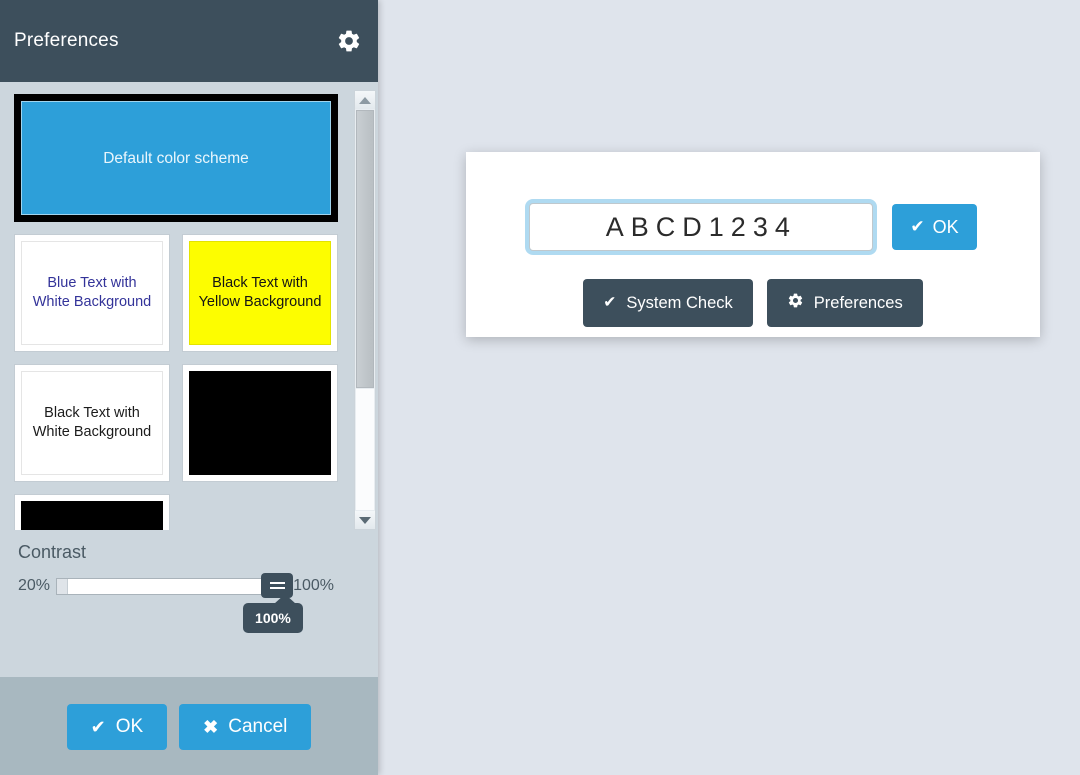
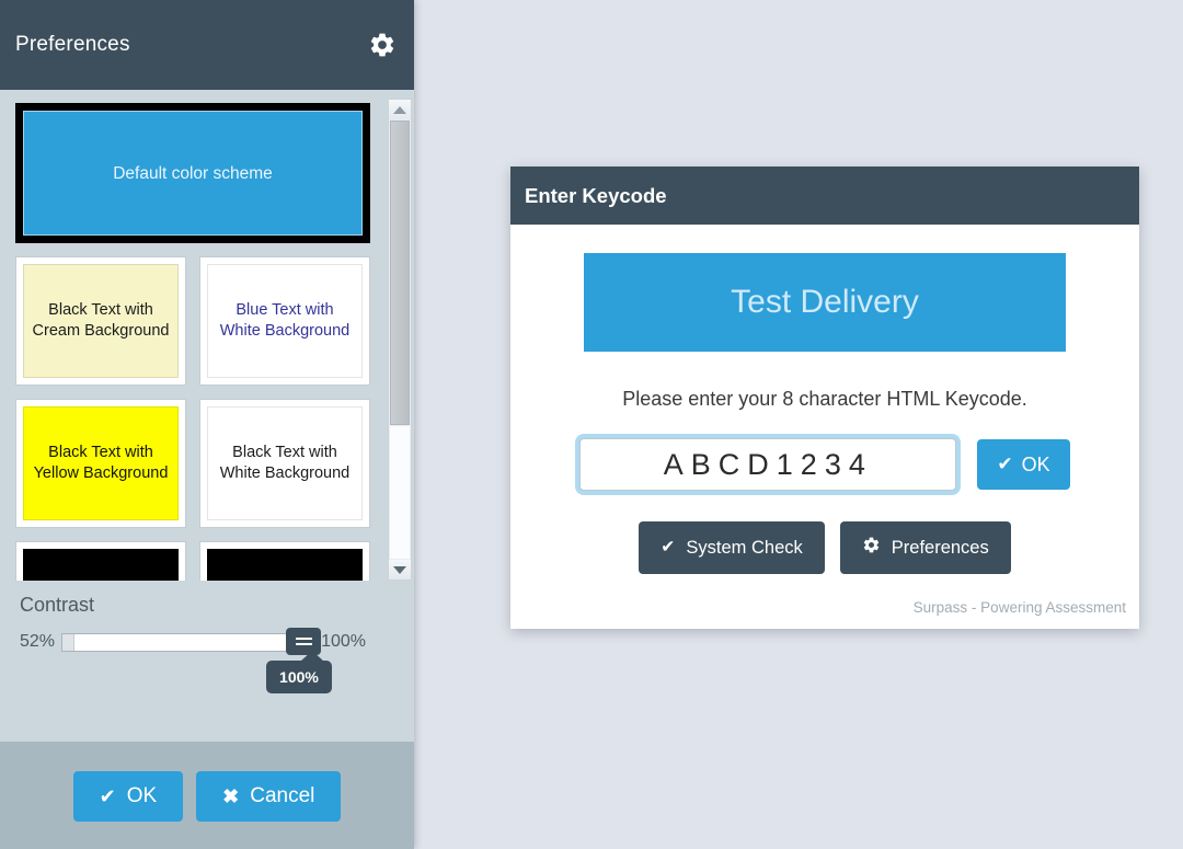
  Preferences
  Default color scheme
+ Black Text with Cream Background
  Blue Text with White Background
  Black Text with Yellow Background
  Black Text with White Background
  Contrast
- 20%
+ 52%
  100%
  100%
  ✔
  OK
  ✖
  Cancel
+ Enter Keycode
+ Test Delivery
+ Please enter your 8 character HTML Keycode.
  ABCD1234
  ✔
  OK
  ✔
  System Check
  Preferences
+ Surpass - Powering Assessment
